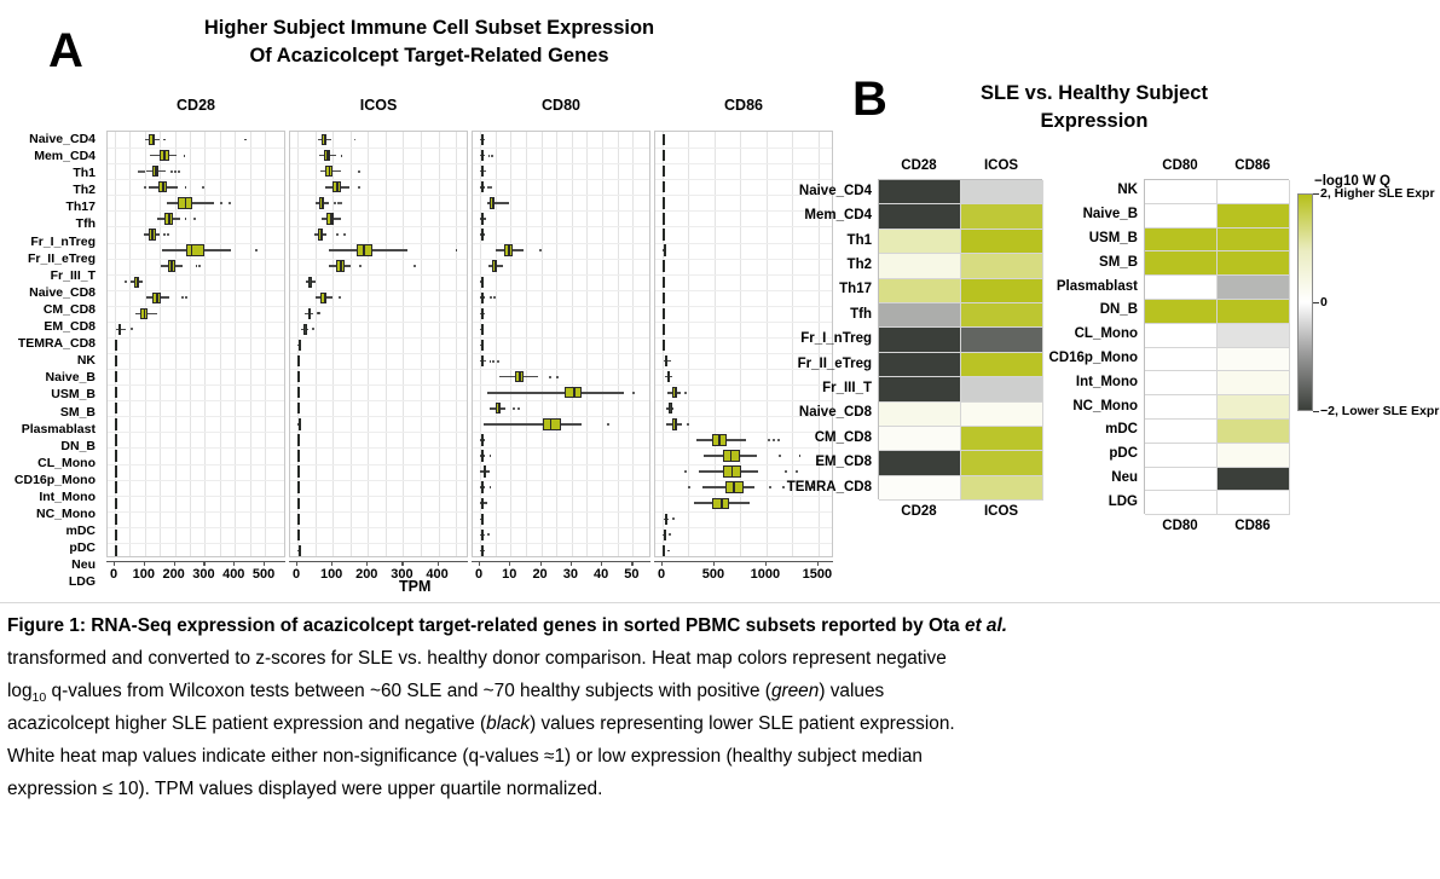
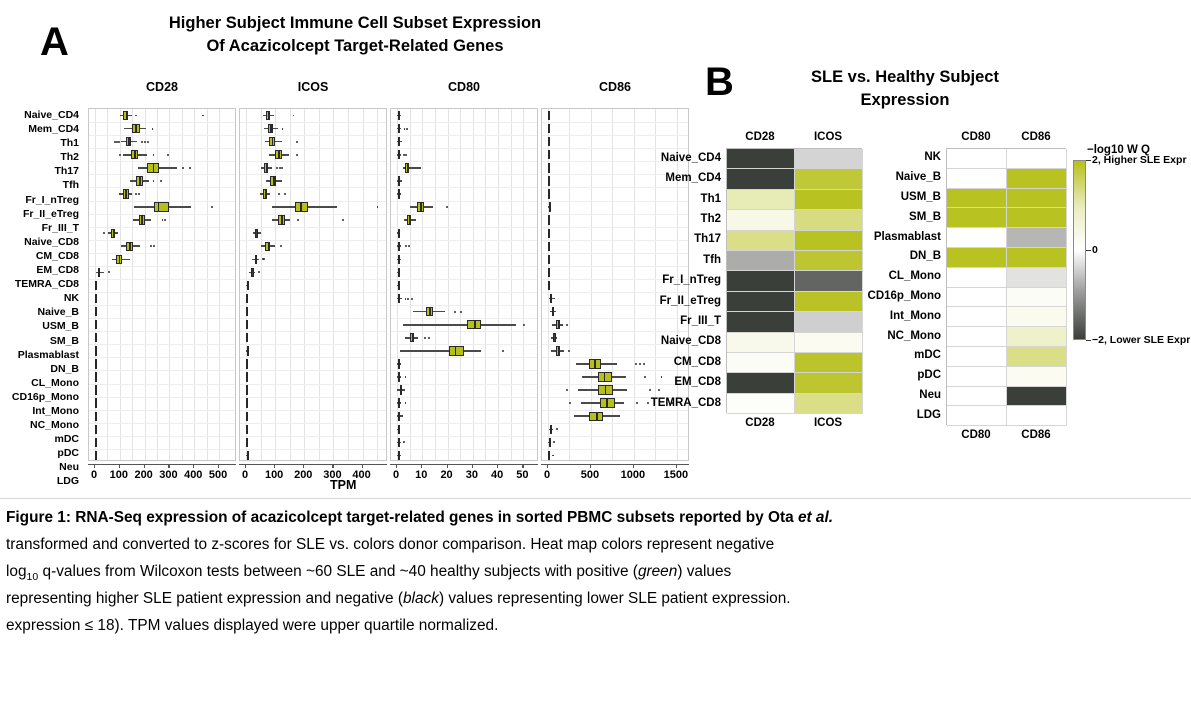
  A
  Higher Subject Immune Cell Subset Expression
  Of Acazicolcept Target-Related Genes
  CD28
  ICOS
  CD80
  CD86
  Naive_CD4
  Mem_CD4
  Th1
  Th2
  Th17
  Tfh
  Fr_I_nTreg
  Fr_II_eTreg
  Fr_III_T
  Naive_CD8
  CM_CD8
  EM_CD8
  TEMRA_CD8
  NK
  Naive_B
  USM_B
  SM_B
  Plasmablast
  DN_B
  CL_Mono
  CD16p_Mono
  Int_Mono
  NC_Mono
  mDC
  pDC
  Neu
  LDG
  0
  100
  200
  300
  400
  500
  0
  100
  200
  300
  400
  0
  10
  20
  30
  40
  50
  0
  500
  1000
  1500
  TPM
  B
  SLE vs. Healthy Subject
  Expression
  CD28
  CD28
  ICOS
  ICOS
  Naive_CD4
  Mem_CD4
  Th1
  Th2
  Th17
  Tfh
  Fr_I_nTreg
  Fr_II_eTreg
  Fr_III_T
  Naive_CD8
  CM_CD8
  EM_CD8
  TEMRA_CD8
  CD80
  CD80
  CD86
  CD86
  NK
  Naive_B
  USM_B
  SM_B
  Plasmablast
  DN_B
  CL_Mono
  CD16p_Mono
  Int_Mono
  NC_Mono
  mDC
  pDC
  Neu
  LDG
  −log10 W Q
  2, Higher SLE Expr
  0
  −2, Lower SLE Expr
  Figure 1: RNA-Seq expression of acazicolcept target-related genes in sorted PBMC subsets reported by Ota et al.
- transformed and converted to z-scores for SLE vs. healthy donor comparison. Heat map colors represent negative
+ transformed and converted to z-scores for SLE vs. colors donor comparison. Heat map colors represent negative
- log10 q-values from Wilcoxon tests between ~60 SLE and ~70 healthy subjects with positive (green) values
+ log10 q-values from Wilcoxon tests between ~60 SLE and ~40 healthy subjects with positive (green) values
- acazicolcept higher SLE patient expression and negative (black) values representing lower SLE patient expression.
+ representing higher SLE patient expression and negative (black) values representing lower SLE patient expression.
- White heat map values indicate either non-significance (q-values ≈1) or low expression (healthy subject median
- expression ≤ 10). TPM values displayed were upper quartile normalized.
+ expression ≤ 18). TPM values displayed were upper quartile normalized.
